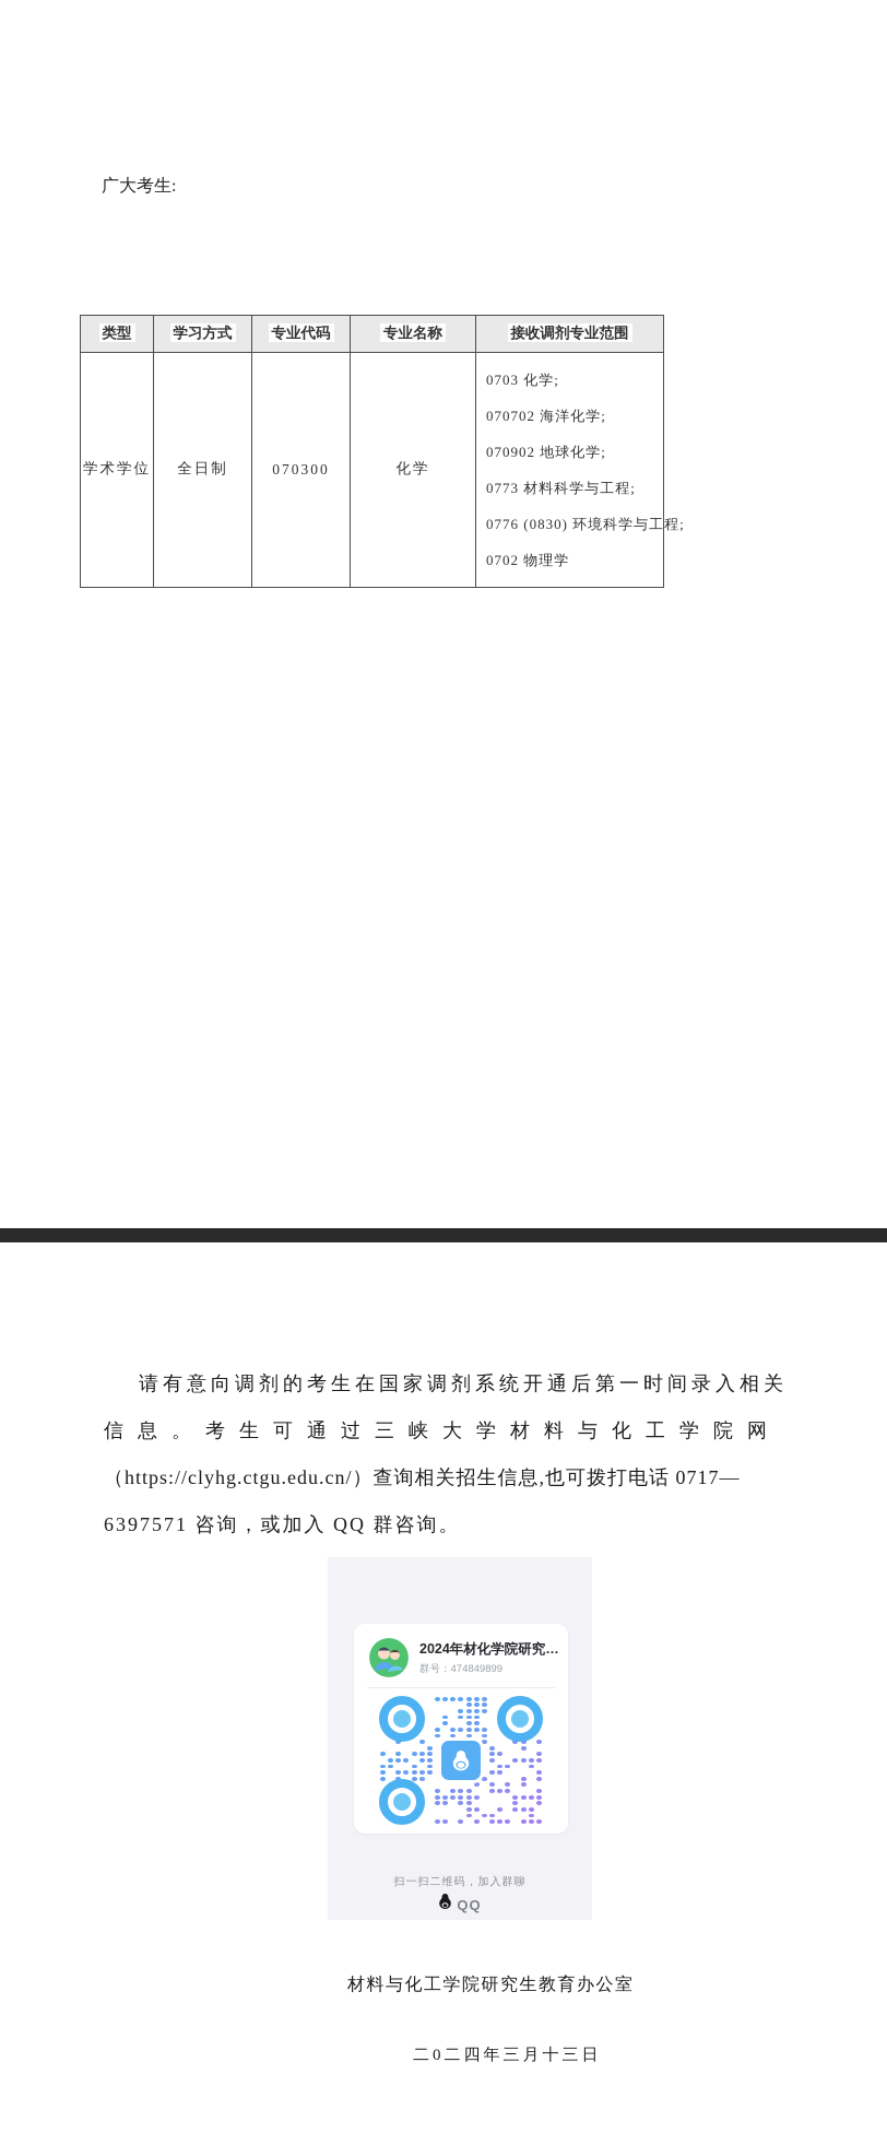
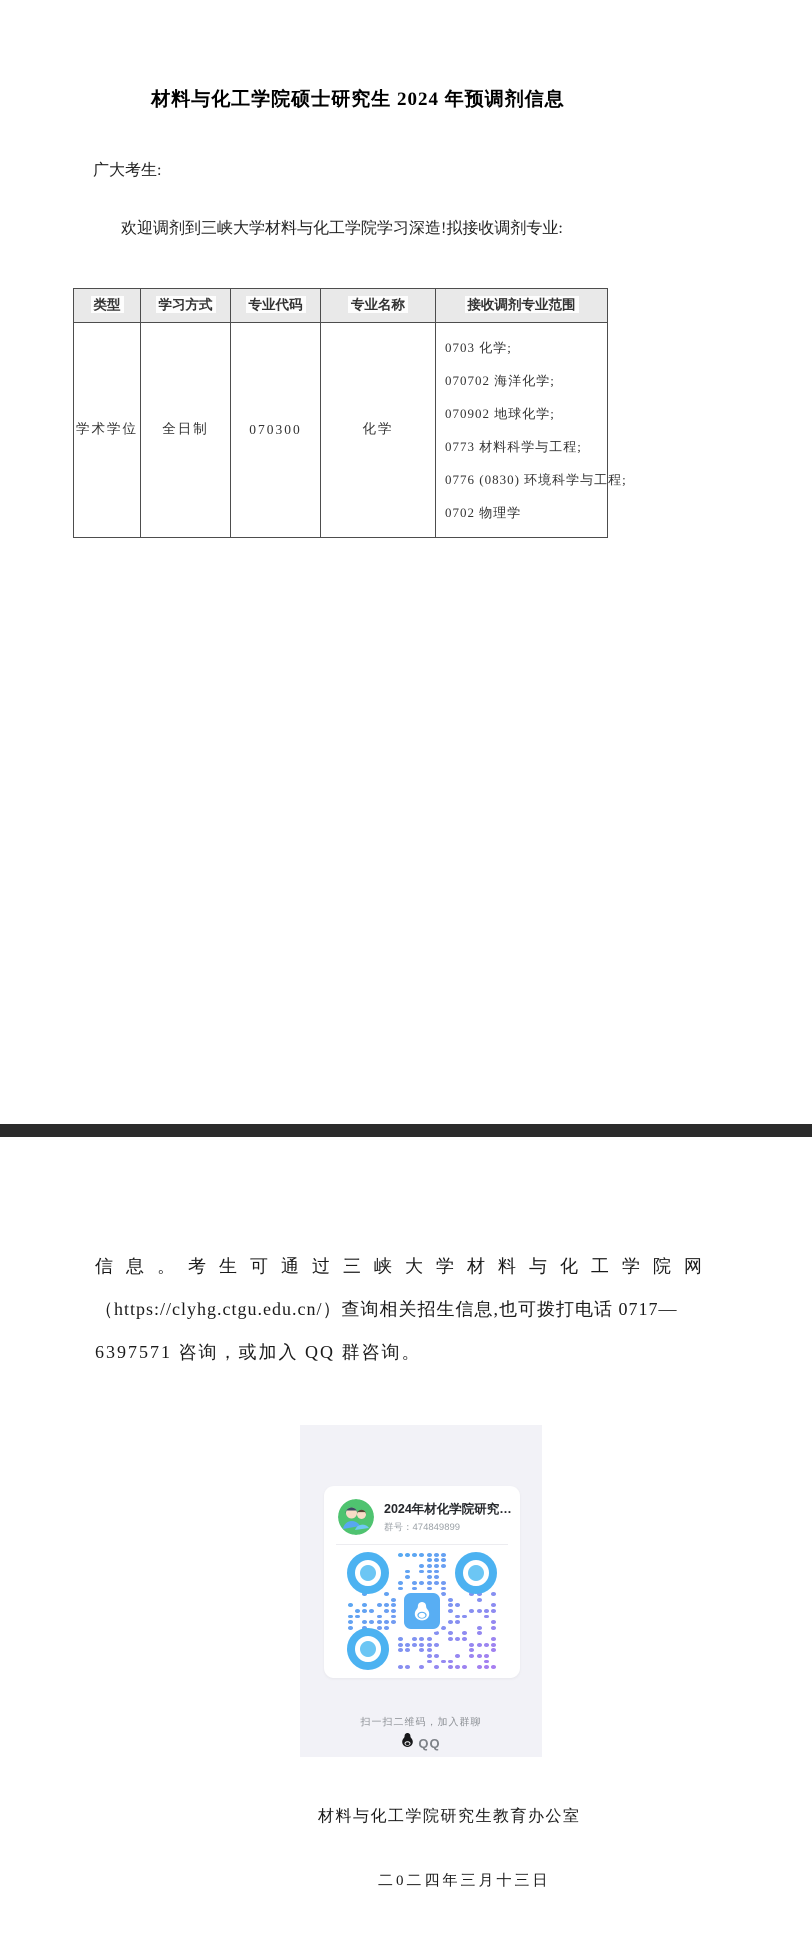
+ 材料与化工学院硕士研究生 2024 年预调剂信息
  广大考生:
+ 欢迎调剂到三峡大学材料与化工学院学习深造!拟接收调剂专业:
  类型	学习方式	专业代码	专业名称	接收调剂专业范围
  学术学位	全日制	070300	化学	0703 化学; 070702 海洋化学; 070902 地球化学; 0773 材料科学与工程; 0776 (0830) 环境科学与工程; 0702 物理学
- 请有意向调剂的考生在国家调剂系统开通后第一时间录入相关
  信息。考生可通过三峡大学材料与化工学院网
  （https://clyhg.ctgu.edu.cn/）查询相关招生信息,也可拨打电话 0717—
  6397571 咨询，或加入 QQ 群咨询。
  2024年材化学院研究…
  群号：474849899
  扫一扫二维码，加入群聊
  QQ
  材料与化工学院研究生教育办公室
  二0二四年三月十三日
